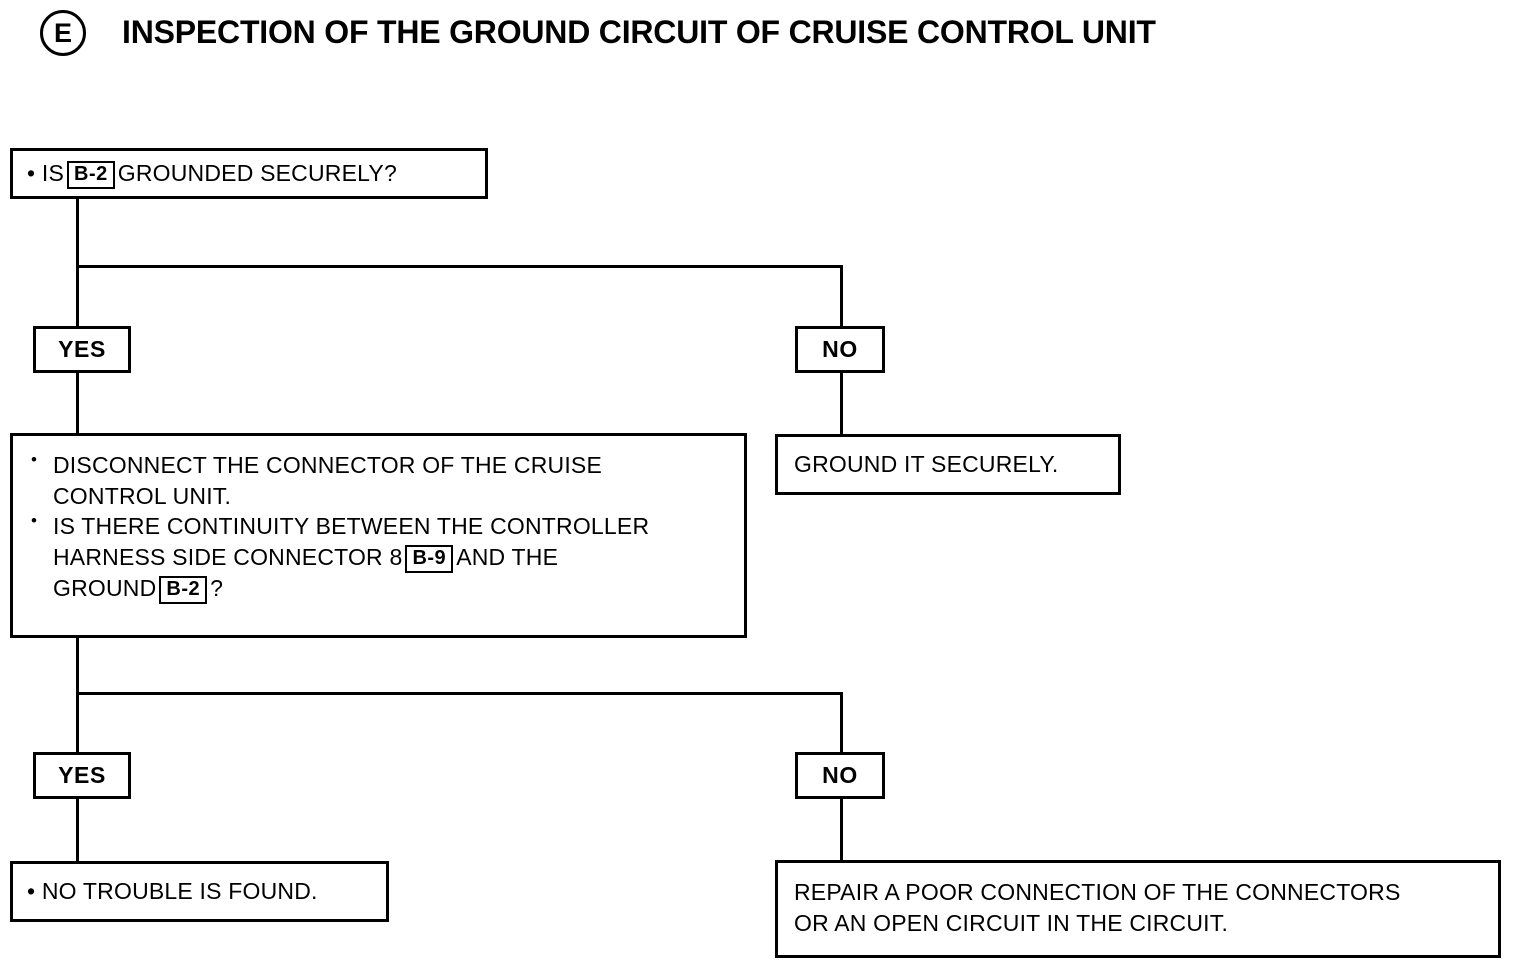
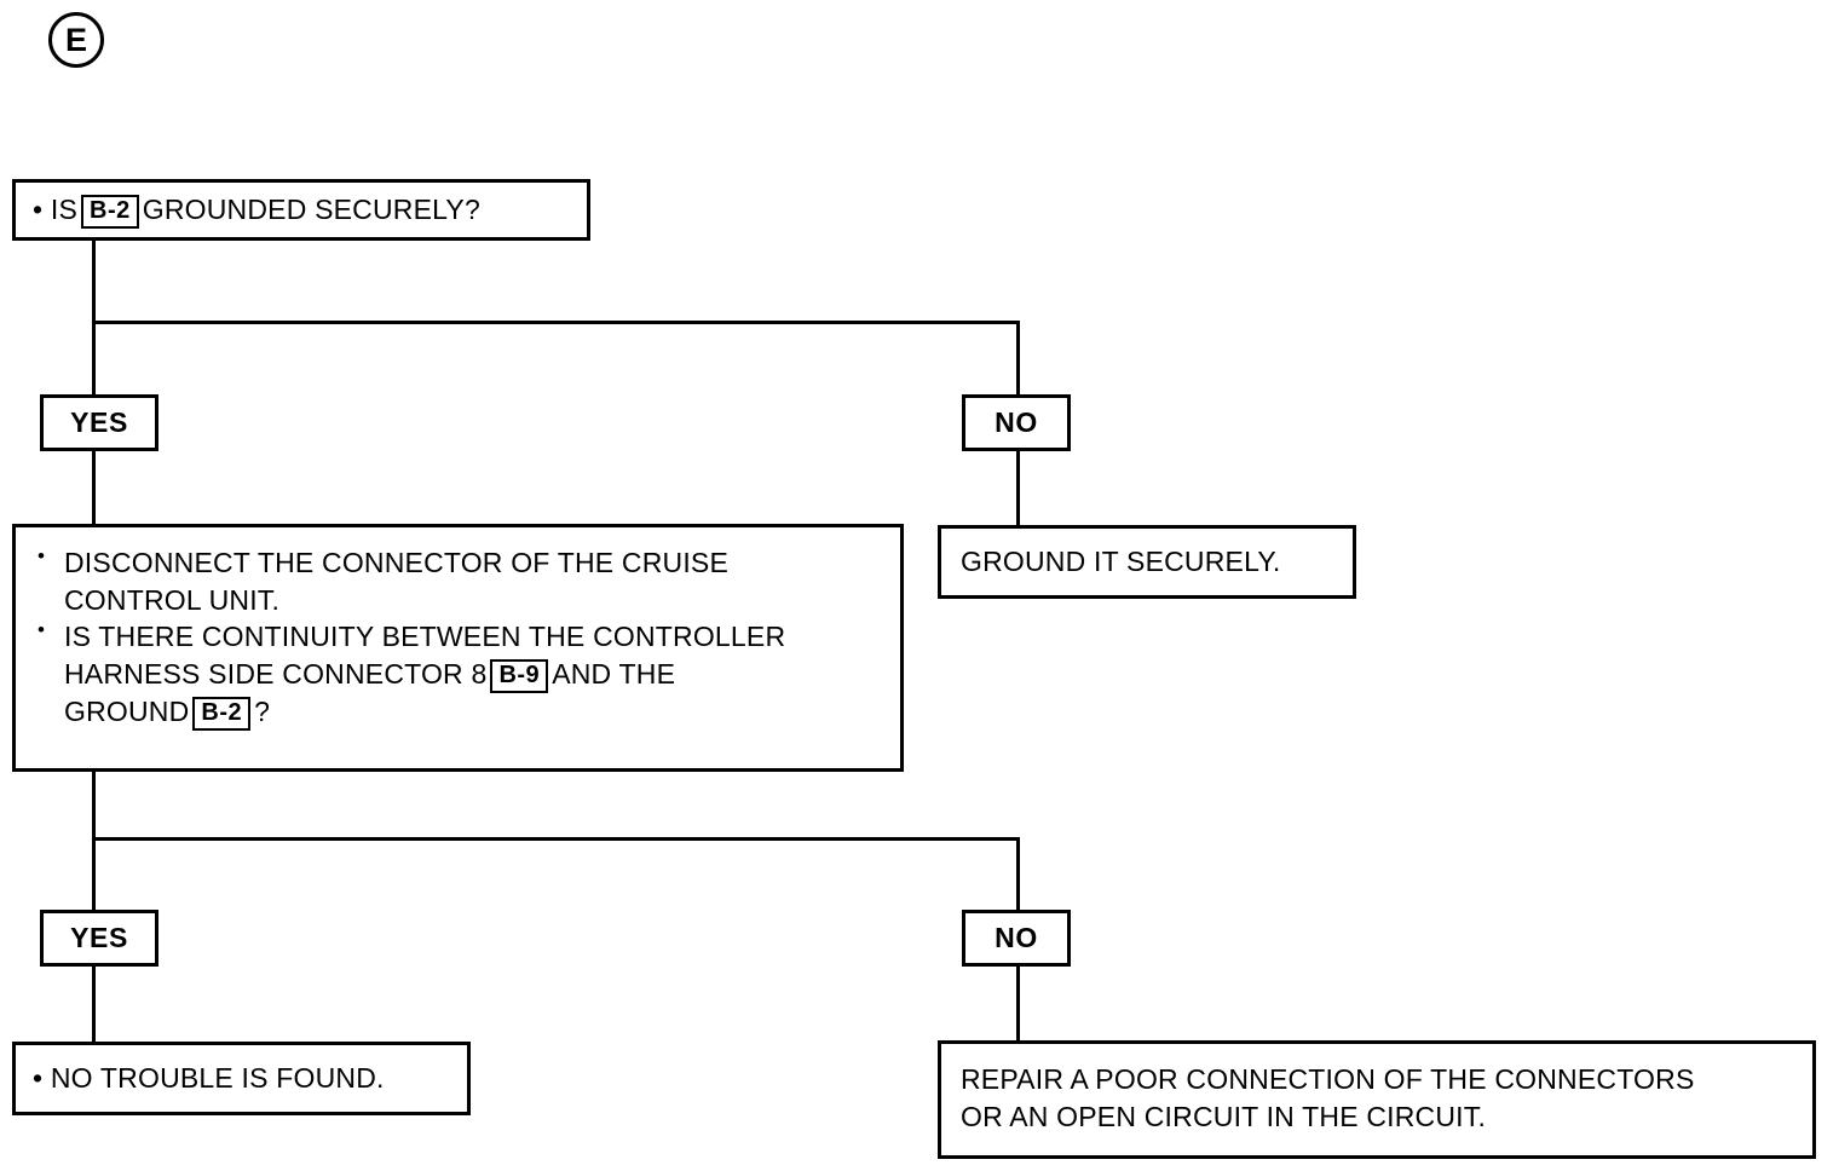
  E
- INSPECTION OF THE GROUND CIRCUIT OF CRUISE CONTROL UNIT
  • IS B-2 GROUNDED SECURELY?
  YES
  NO
  DISCONNECT THE CONNECTOR OF THE CRUISE
  CONTROL UNIT.
  IS THERE CONTINUITY BETWEEN THE CONTROLLER
  HARNESS SIDE CONNECTOR 8 B-9 AND THE
  GROUND B-2 ?
  GROUND IT SECURELY.
  YES
  NO
  • NO TROUBLE IS FOUND.
  REPAIR A POOR CONNECTION OF THE CONNECTORS
  OR AN OPEN CIRCUIT IN THE CIRCUIT.
